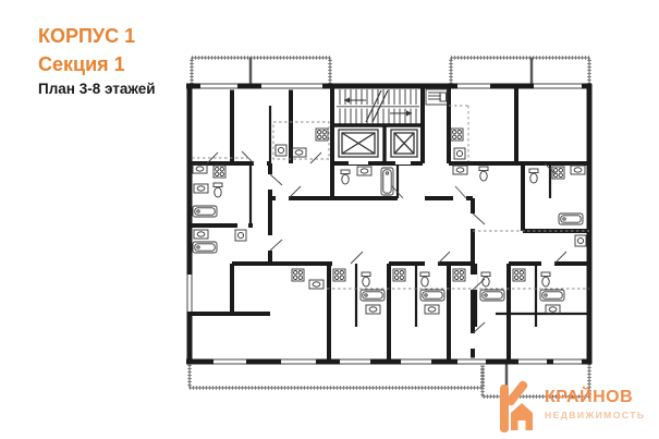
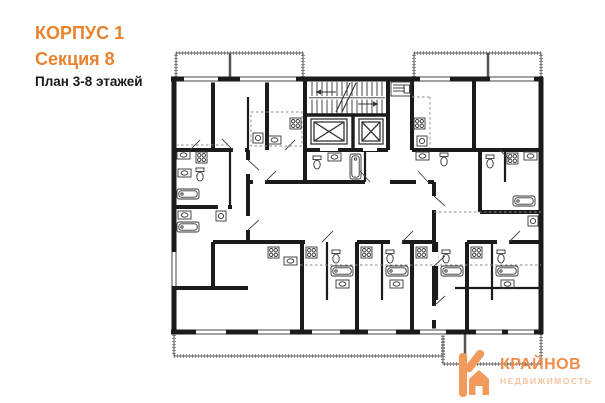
  КОРПУС 1
- Секция 1
+ Секция 8
  План 3-8 этажей
  КРАЙНОВ
  НЕДВИЖИМОСТЬ
